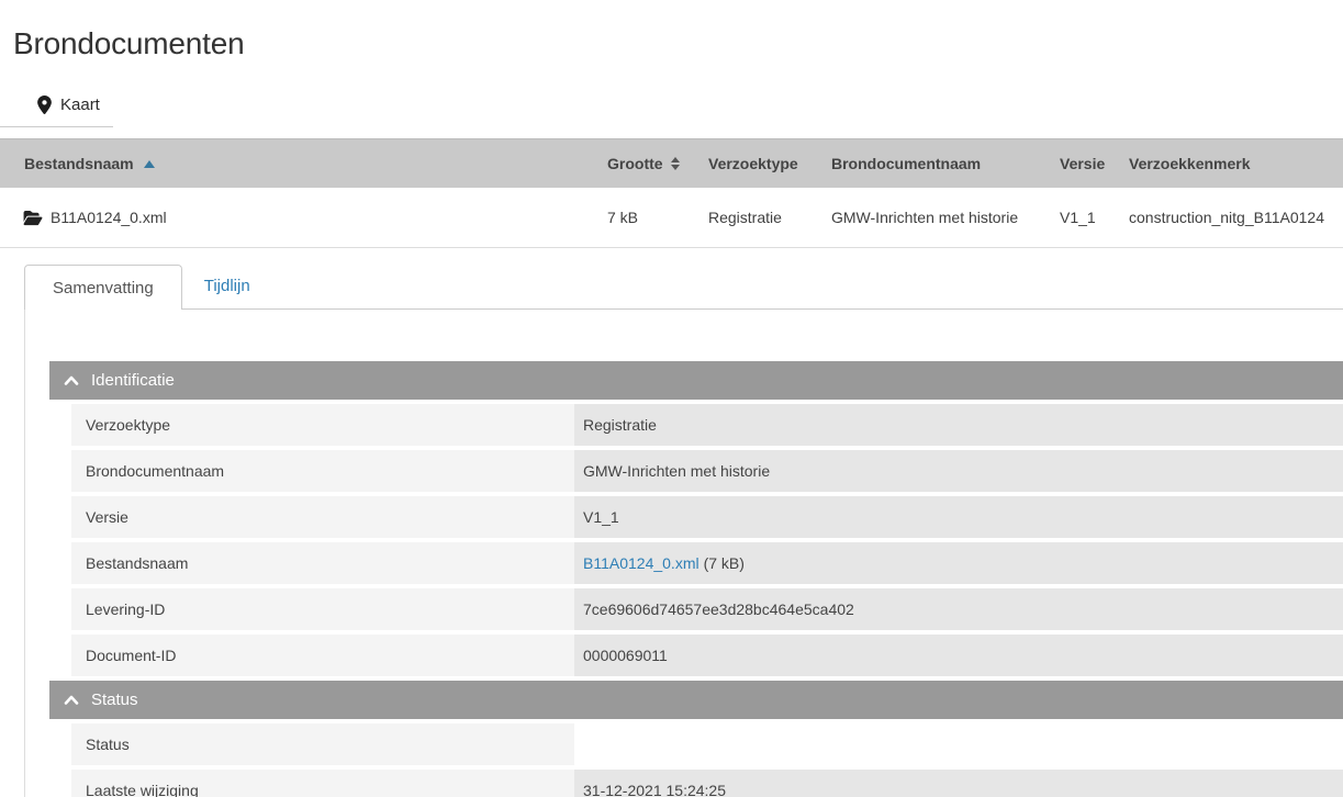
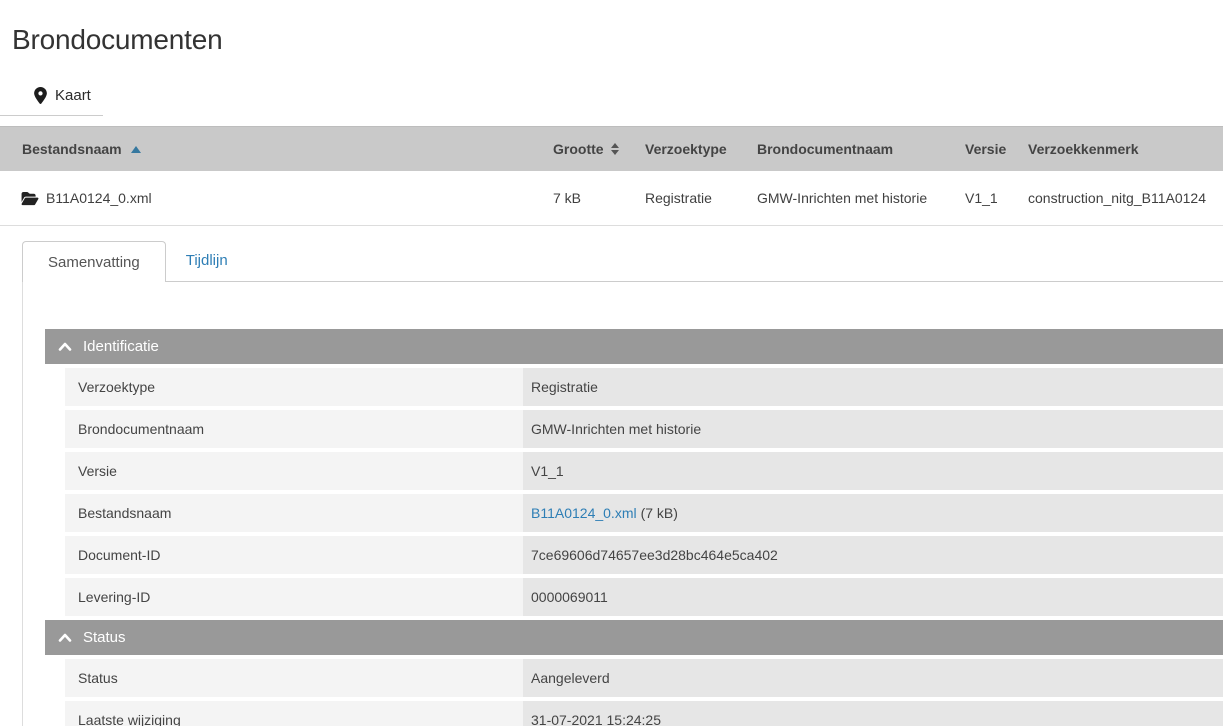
  Brondocumenten
  Kaart
  Bestandsnaam
  Grootte
  Verzoektype
  Brondocumentnaam
  Versie
  Verzoekkenmerk
  B11A0124_0.xml
  7 kB
  Registratie
  GMW-Inrichten met historie
  V1_1
  construction_nitg_B11A0124
  Samenvatting
  Tijdlijn
  Identificatie
  Verzoektype
  Registratie
  Brondocumentnaam
  GMW-Inrichten met historie
  Versie
  V1_1
  Bestandsnaam
  B11A0124_0.xml
  (7 kB)
- Levering-ID
+ Document-ID
  7ce69606d74657ee3d28bc464e5ca402
- Document-ID
+ Levering-ID
  0000069011
  Status
  Status
+ Aangeleverd
  Laatste wijziging
- 31-12-2021 15:24:25
+ 31-07-2021 15:24:25
